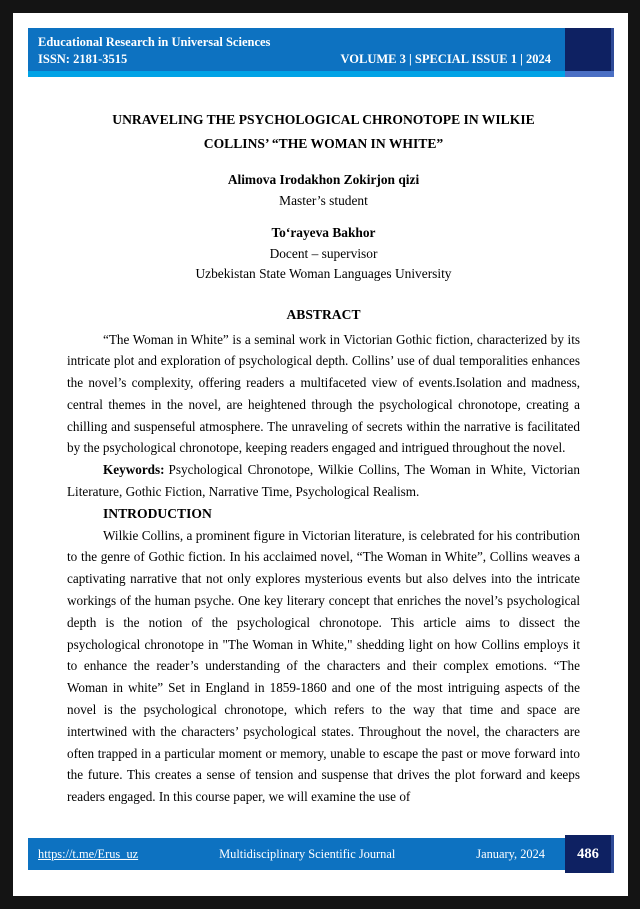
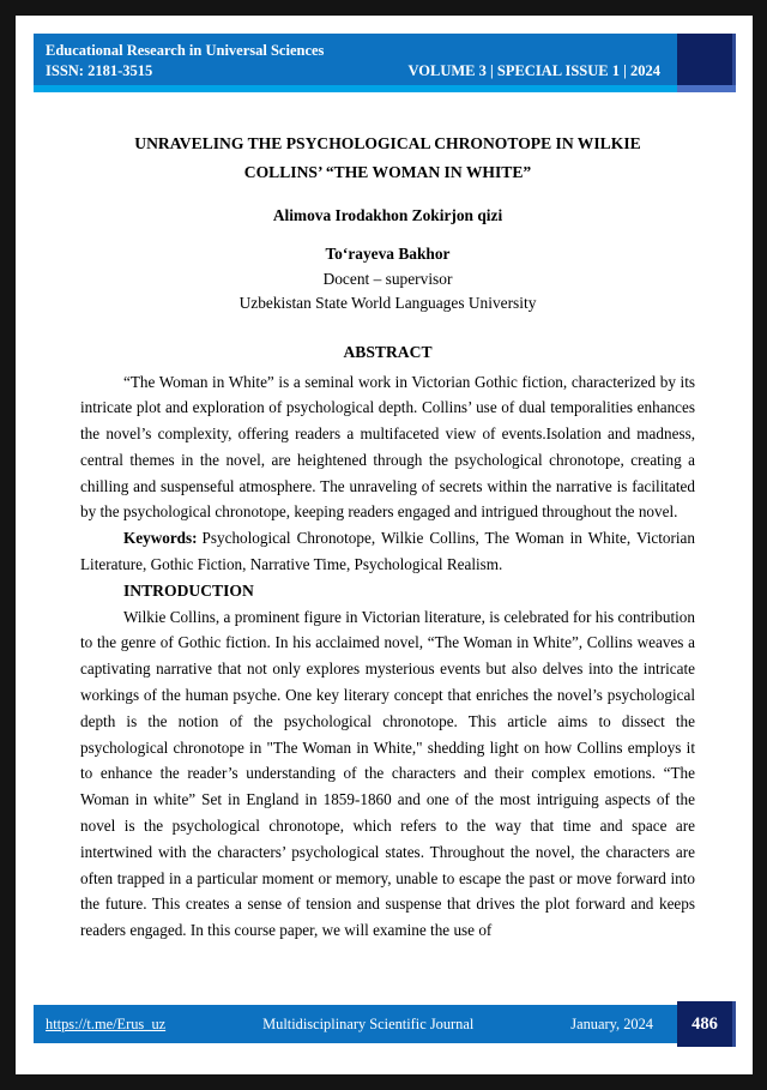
  Educational Research in Universal Sciences
  ISSN: 2181-3515
  VOLUME 3 | SPECIAL ISSUE 1 | 2024
  UNRAVELING THE PSYCHOLOGICAL CHRONOTOPE IN WILKIE
  COLLINS’ “THE WOMAN IN WHITE”
  Alimova Irodakhon Zokirjon qizi
- Master’s student
  To‘rayeva Bakhor
  Docent – supervisor
- Uzbekistan State Woman Languages University
+ Uzbekistan State World Languages University
  ABSTRACT
  “The Woman in White” is a seminal work in Victorian Gothic fiction, characterized by its intricate plot and exploration of psychological depth. Collins’ use of dual temporalities enhances the novel’s complexity, offering readers a multifaceted view of events.Isolation and madness, central themes in the novel, are heightened through the psychological chronotope, creating a chilling and suspenseful atmosphere. The unraveling of secrets within the narrative is facilitated by the psychological chronotope, keeping readers engaged and intrigued throughout the novel.
  Keywords: Psychological Chronotope, Wilkie Collins, The Woman in White, Victorian Literature, Gothic Fiction, Narrative Time, Psychological Realism.
  INTRODUCTION
  Wilkie Collins, a prominent figure in Victorian literature, is celebrated for his contribution to the genre of Gothic fiction. In his acclaimed novel, “The Woman in White”, Collins weaves a captivating narrative that not only explores mysterious events but also delves into the intricate workings of the human psyche. One key literary concept that enriches the novel’s psychological depth is the notion of the psychological chronotope. This article aims to dissect the psychological chronotope in "The Woman in White," shedding light on how Collins employs it to enhance the reader’s understanding of the characters and their complex emotions. “The Woman in white” Set in England in 1859-1860 and one of the most intriguing aspects of the novel is the psychological chronotope, which refers to the way that time and space are intertwined with the characters’ psychological states. Throughout the novel, the characters are often trapped in a particular moment or memory, unable to escape the past or move forward into the future. This creates a sense of tension and suspense that drives the plot forward and keeps readers engaged. In this course paper, we will examine the use of
  https://t.me/Erus_uz
  Multidisciplinary Scientific Journal
  January, 2024
  486
